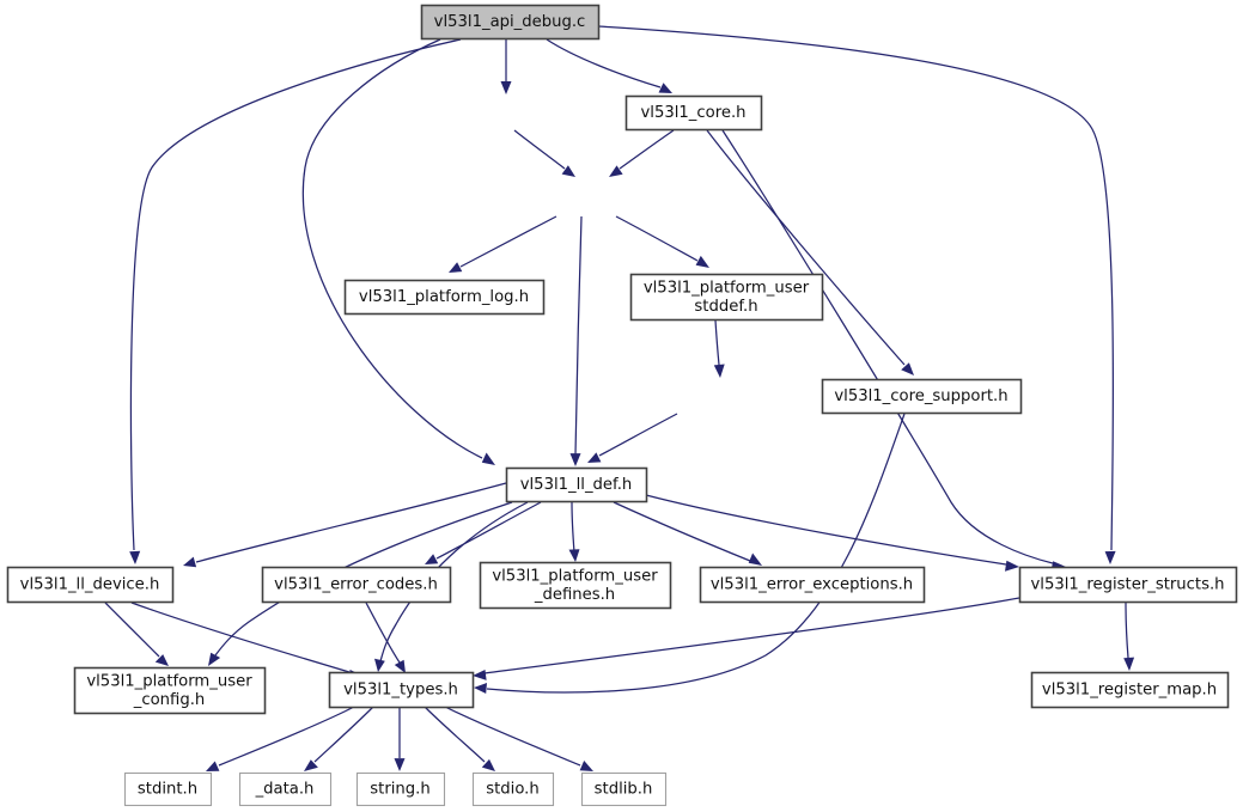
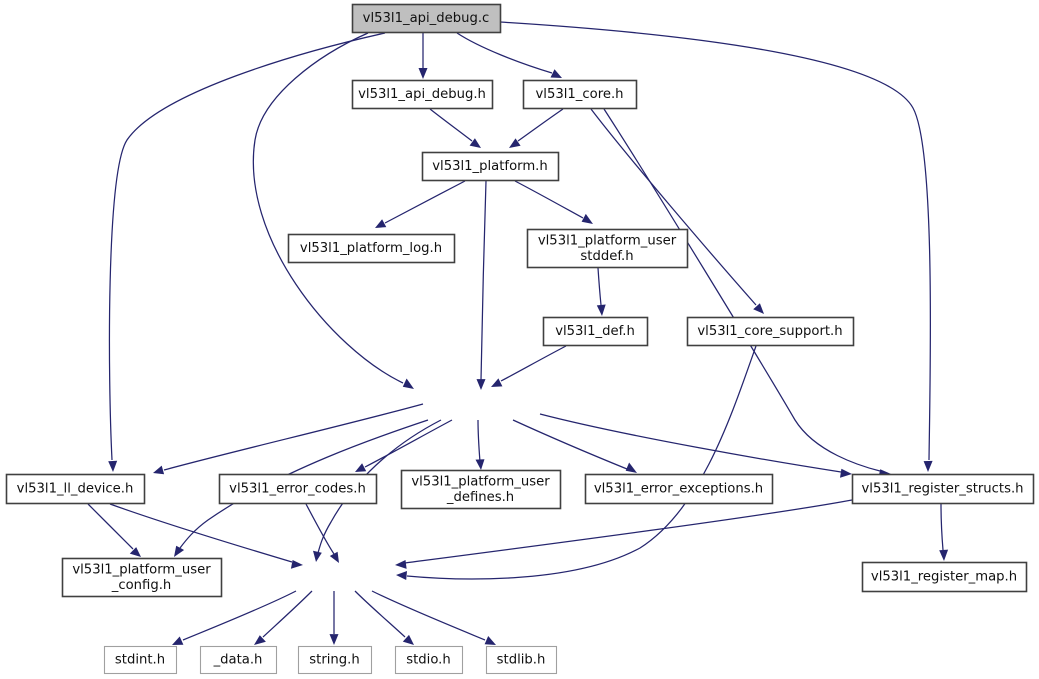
  vl53l1_api_debug.c
+ vl53l1_api_debug.h
  vl53l1_core.h
+ vl53l1_platform.h
  vl53l1_platform_log.h
  vl53l1_platform_user
  stddef.h
+ vl53l1_def.h
  vl53l1_core_support.h
- vl53l1_ll_def.h
  vl53l1_ll_device.h
  vl53l1_error_codes.h
  vl53l1_platform_user
  _defines.h
  vl53l1_error_exceptions.h
  vl53l1_register_structs.h
  vl53l1_platform_user
  _config.h
- vl53l1_types.h
  vl53l1_register_map.h
  stdint.h
  _data.h
  string.h
  stdio.h
  stdlib.h
